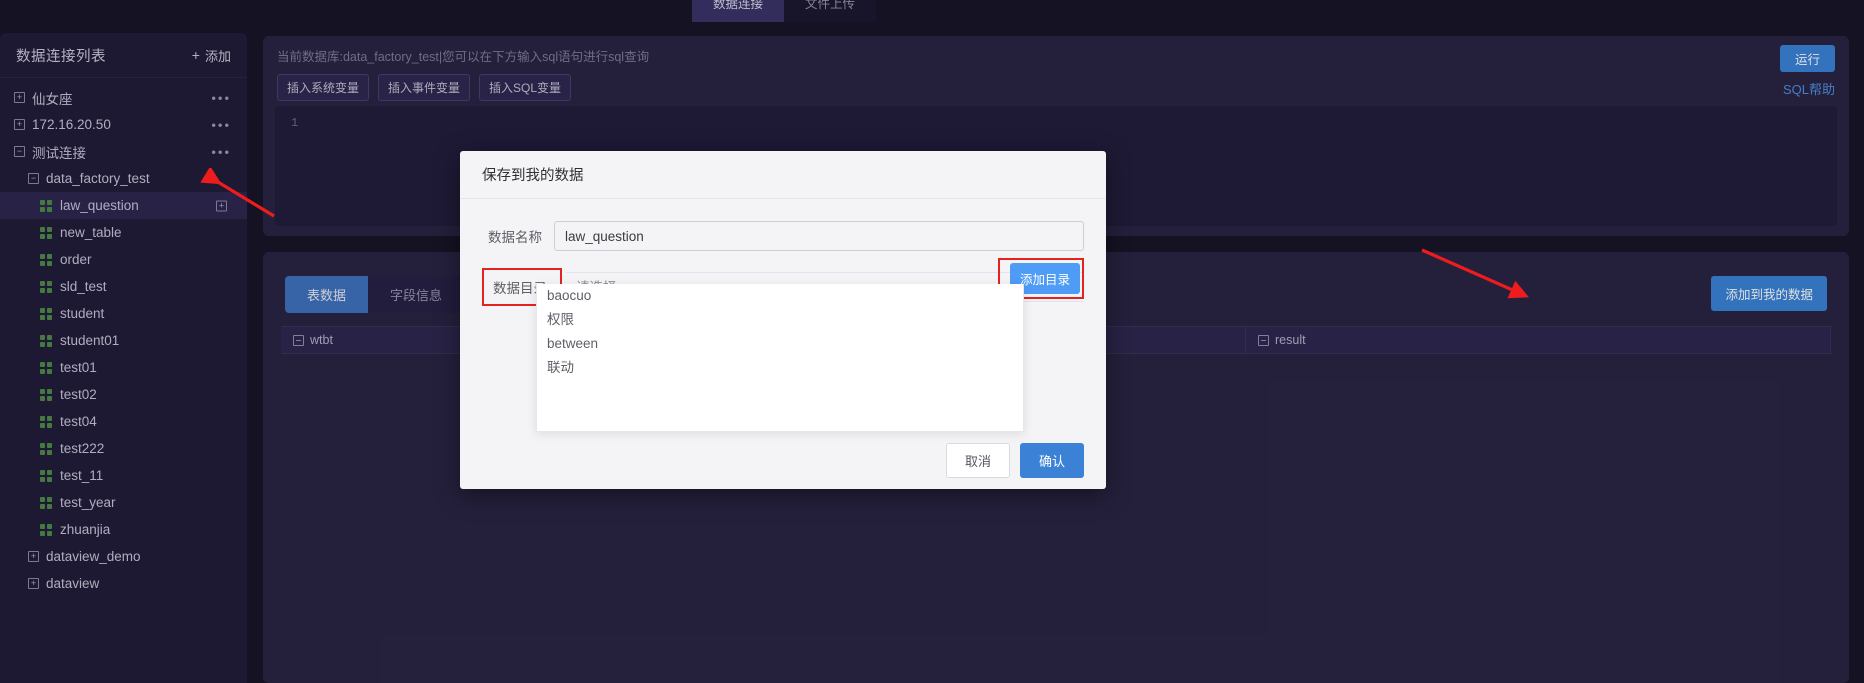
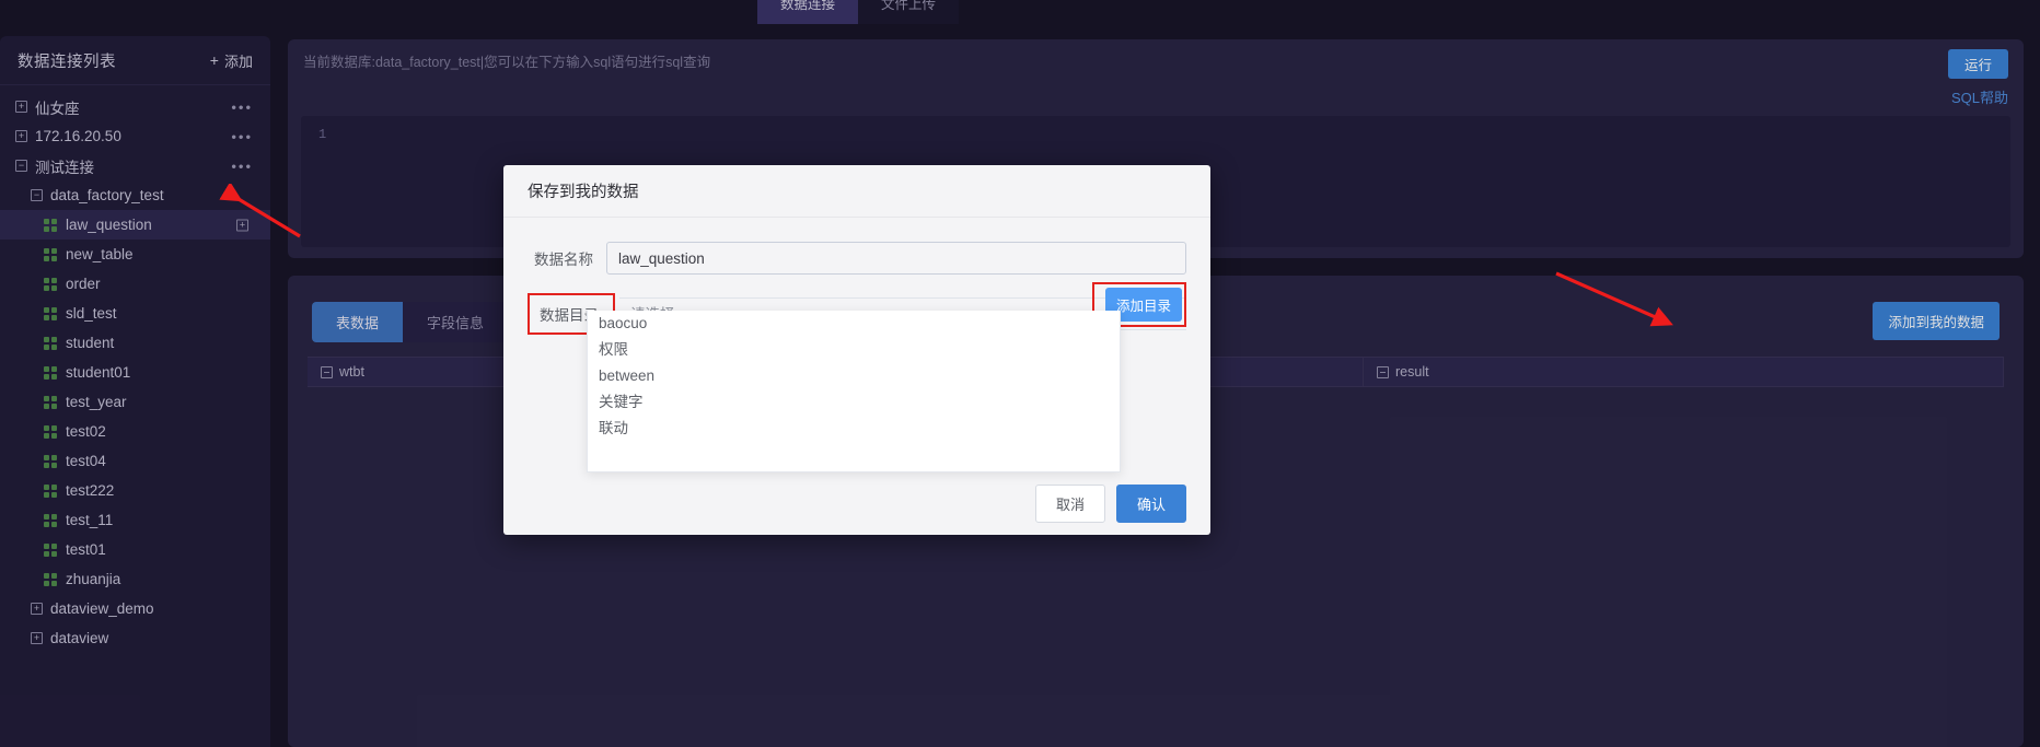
  数据连接
  文件上传
  数据连接列表
  +
  添加
  +
  仙女座
  •••
  +
  172.16.20.50
  •••
  −
  测试连接
  •••
  −
  data_factory_test
  law_question
  +
  new_table
  order
  sld_test
  student
  student01
- test01
+ test_year
  test02
  test04
  test222
  test_11
- test_year
+ test01
  zhuanjia
  +
  dataview_demo
  +
  dataview
  当前数据库:data_factory_test|您可以在下方输入sql语句进行sql查询
  运行
- 插入系统变量
- 插入事件变量
- 插入SQL变量
  SQL帮助
  1
  表数据
  字段信息
  添加到我的数据
  wtbt
  result
  保存到我的数据
  数据名称
  law_question
  数据目
  添加目录
  取消
  确认
  baocuo
  权限
  between
+ 关键字
  联动
